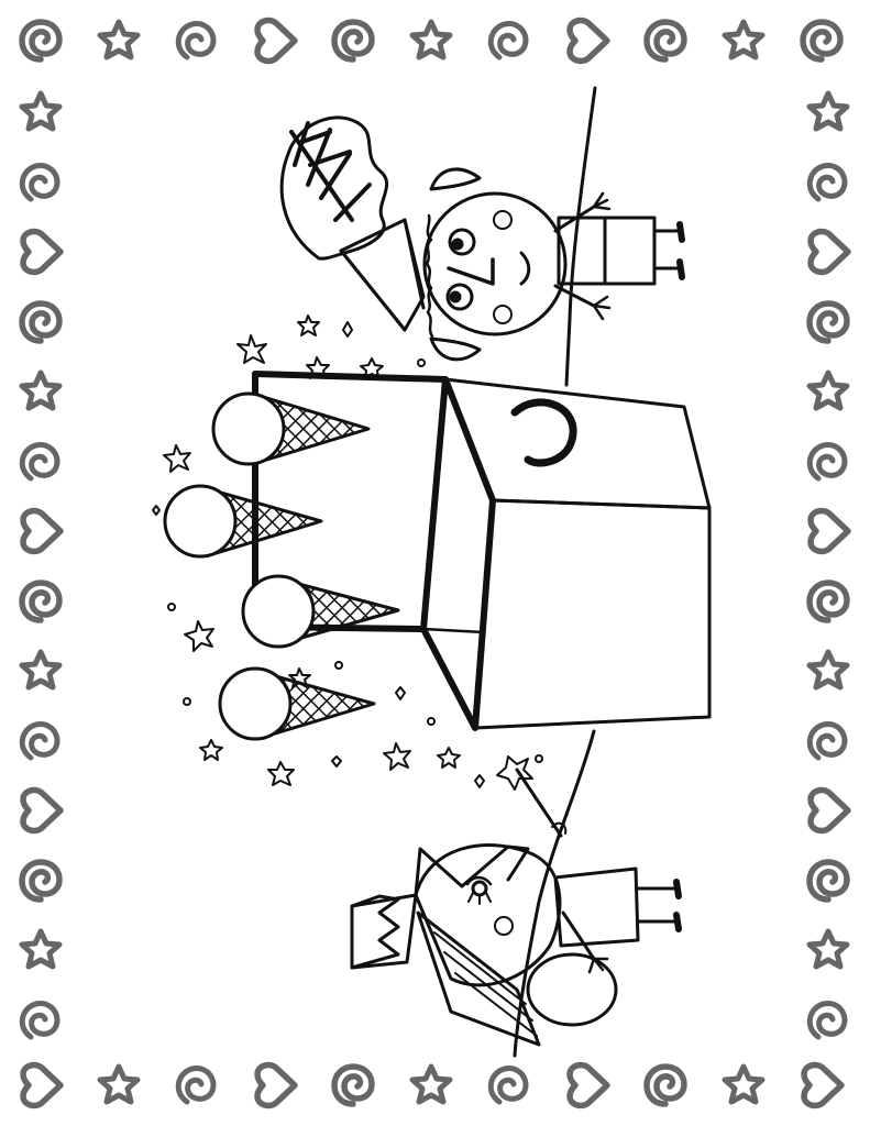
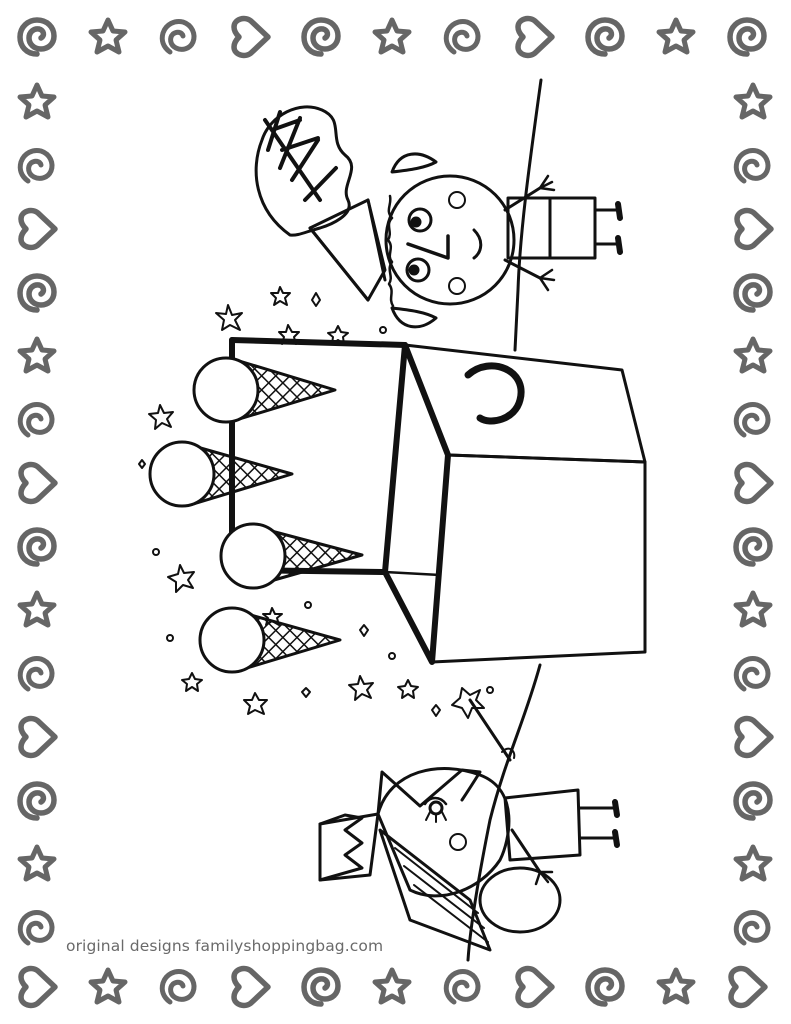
+ original designs familyshoppingbag.com
